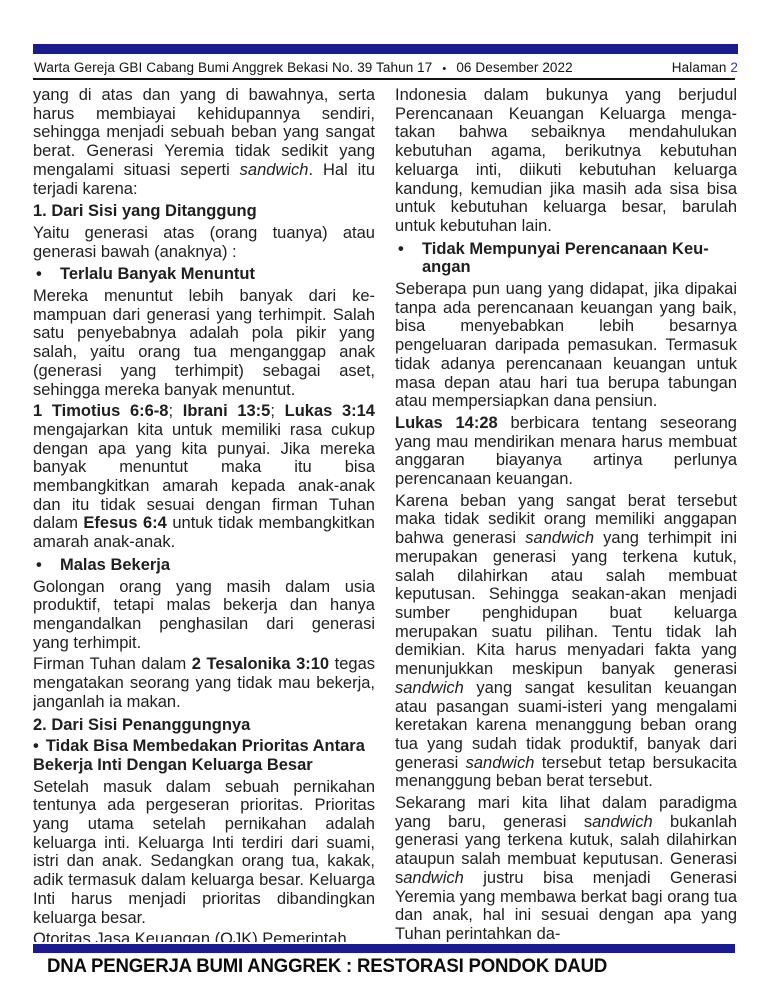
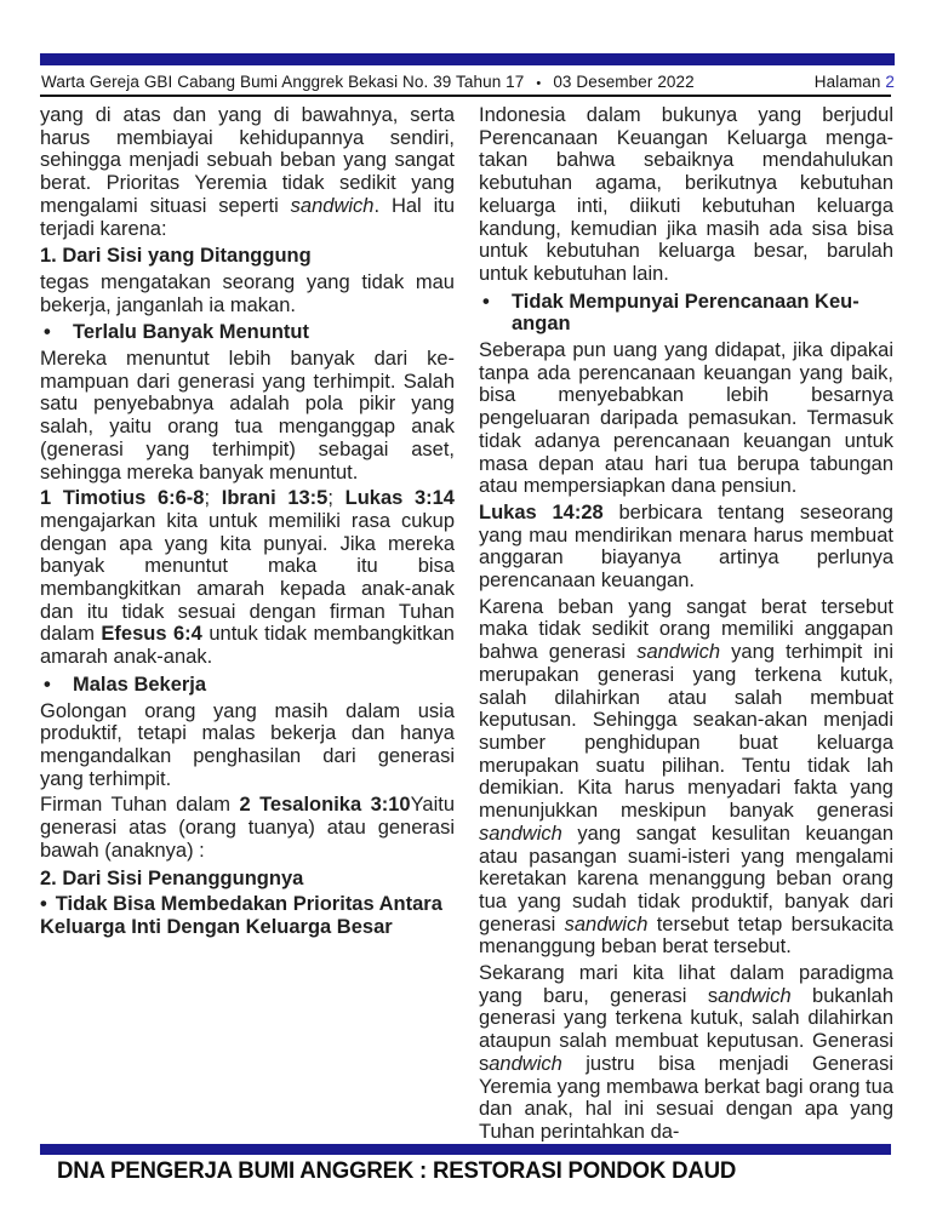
- Warta Gereja GBI Cabang Bumi Anggrek Bekasi No. 39 Tahun 17 • 06 Desember 2022
+ Warta Gereja GBI Cabang Bumi Anggrek Bekasi No. 39 Tahun 17 • 03 Desember 2022
  Halaman 2
- yang di atas dan yang di bawahnya, serta harus membiayai kehidupannya sendiri, sehingga menjadi sebuah beban yang sangat berat. Generasi Yeremia tidak sedi­kit yang mengalami situasi seperti sand­wich. Hal itu terjadi karena:
+ yang di atas dan yang di bawahnya, serta harus membiayai kehidupannya sendiri, sehingga menjadi sebuah beban yang sangat berat. Prioritas Yeremia tidak sedi­kit yang mengalami situasi seperti sand­wich. Hal itu terjadi karena:
  1. Dari Sisi yang Ditanggung
- Yaitu generasi atas (orang tuanya) atau generasi bawah (anaknya) :
+ tegas mengatakan seorang yang tidak mau bekerja, janganlah ia makan.
  •
  Terlalu Banyak Menuntut
  Mereka menuntut lebih banyak dari ke­mampuan dari generasi yang terhimpit. Salah satu penyebabnya adalah pola pikir yang salah, yaitu orang tua menganggap anak (generasi yang terhimpit) sebagai aset, sehingga mereka banyak menuntut.
  1 Timotius 6:6-8; Ibrani 13:5; Lukas 3:14 mengajarkan kita untuk memiliki rasa cukup dengan apa yang kita punyai. Jika mereka banyak menuntut maka itu bisa membangkitkan amarah kepada anak-anak dan itu tidak sesuai dengan firman Tuhan dalam Efesus 6:4 untuk tidak mem­bangkitkan amarah anak-anak.
  •
  Malas Bekerja
  Golongan orang yang masih dalam usia produktif, tetapi malas bekerja dan hanya mengandalkan penghasilan dari generasi yang terhimpit.
- Firman Tuhan dalam 2 Tesalonika 3:10 tegas mengatakan seorang yang tidak mau bekerja, janganlah ia makan.
+ Firman Tuhan dalam 2 Tesalonika 3:10Yaitu generasi atas (orang tuanya) atau generasi bawah (anaknya) :
  2. Dari Sisi Penanggungnya
- • Tidak Bisa Membedakan Prioritas An­tara Bekerja Inti Dengan Keluarga Be­sar
+ • Tidak Bisa Membedakan Prioritas An­tara Keluarga Inti Dengan Keluarga Be­sar
- Setelah masuk dalam sebuah pernikahan tentunya ada pergeseran prioritas. Priori­tas yang utama setelah pernikahan adalah keluarga inti. Keluarga Inti terdiri dari sua­mi, istri dan anak. Sedangkan orang tua, kakak, adik termasuk dalam keluarga be­sar. Keluarga Inti harus menjadi prioritas dibandingkan keluarga besar.
- Otoritas Jasa Keuangan (OJK) Pemerintah
  Indonesia dalam bukunya yang berjudul Perencanaan Keuangan Keluarga menga­takan bahwa sebaiknya mendahulukan kebutuhan agama, berikutnya kebutuhan keluarga inti, diikuti kebutuhan keluarga kandung, kemudian jika masih ada sisa bisa untuk kebutuhan keluarga besar, ba­rulah untuk kebutuhan lain.
  •
  Tidak Mempunyai Perencanaan Keu­angan
  Seberapa pun uang yang didapat, jika dipakai tanpa ada perencanaan keuangan yang baik, bisa menyebabkan lebih besarnya pengeluaran daripada pema­sukan. Termasuk tidak adanya perencanaan keuangan untuk masa depan atau hari tua berupa tabungan atau mem­persiapkan dana pensiun.
  Lukas 14:28 berbicara tentang seseorang yang mau mendirikan menara harus mem­buat anggaran biayanya artinya perlunya perencanaan keuangan.
  Karena beban yang sangat berat tersebut maka tidak sedikit orang memiliki angga­pan bahwa generasi sandwich yang ter­himpit ini merupakan generasi yang terke­na kutuk, salah dilahirkan atau salah mem­buat keputusan. Sehingga seakan-akan menjadi sumber penghidupan buat keluar­ga merupakan suatu pilihan. Tentu tidak lah demikian. Kita harus menyadari fakta yang menunjukkan meskipun banyak gen­erasi sandwich yang sangat kesulitan keu­angan atau pasangan suami-isteri yang mengalami keretakan karena menanggung beban orang tua yang sudah tidak produk­tif, banyak dari generasi sandwich tersebut tetap bersukacita menanggung beban be­rat tersebut.
  Sekarang mari kita lihat dalam paradigma yang baru, generasi sandwich bukanlah generasi yang terkena kutuk, salah dilahirkan ataupun salah membuat kepu­tusan. Generasi sandwich justru bisa men­jadi Generasi Yeremia yang membawa ber­kat bagi orang tua dan anak, hal ini sesuai dengan apa yang Tuhan perintahkan da-
  DNA PENGERJA BUMI ANGGREK : RESTORASI PONDOK DAUD
